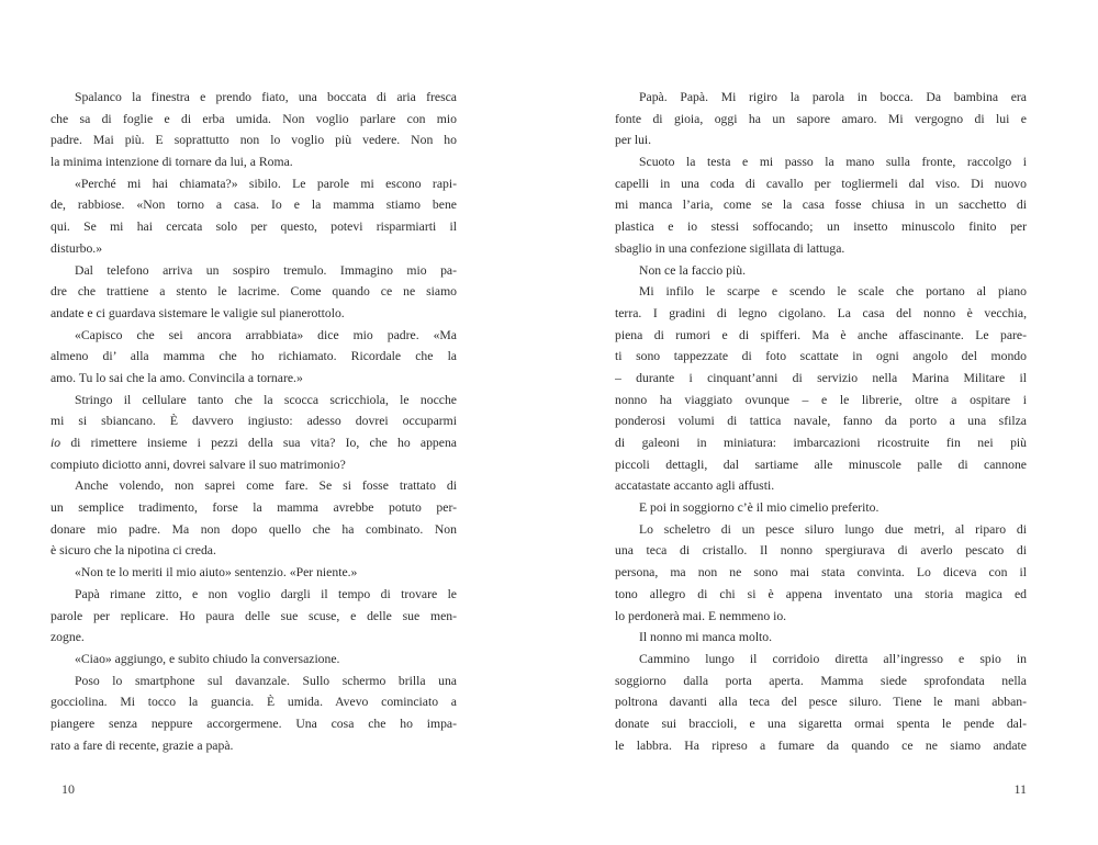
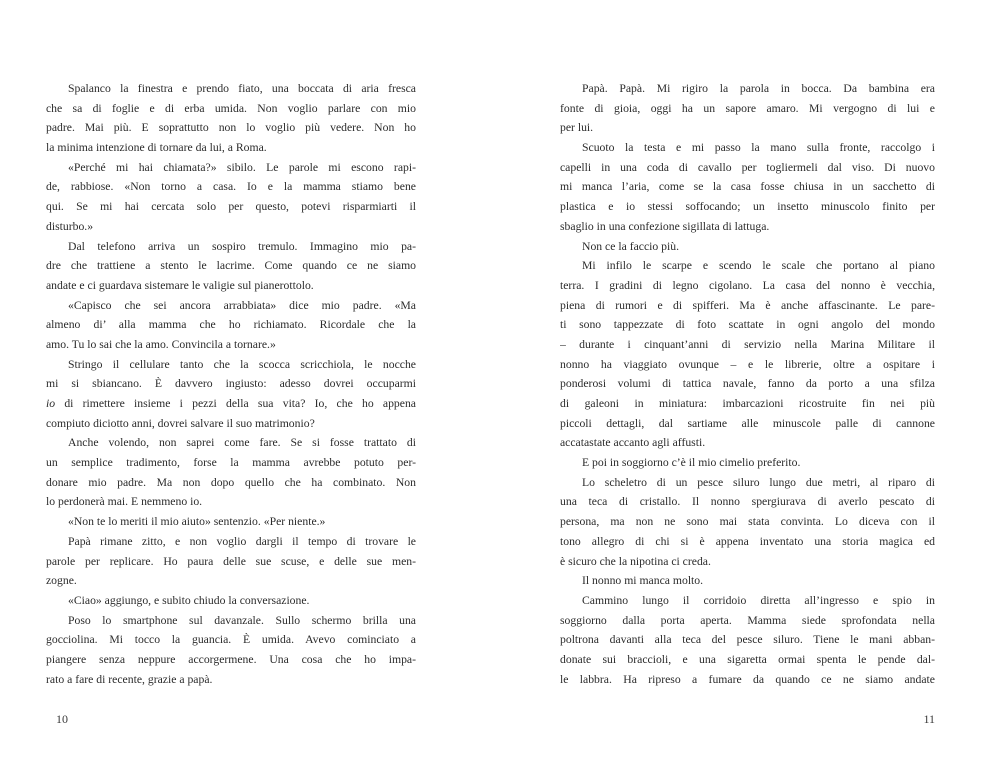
  Spalanco la finestra e prendo fiato, una boccata di aria fresca
  che sa di foglie e di erba umida. Non voglio parlare con mio
  padre. Mai più. E soprattutto non lo voglio più vedere. Non ho
  la minima intenzione di tornare da lui, a Roma.
  «Perché mi hai chiamata?» sibilo. Le parole mi escono rapi-
  de, rabbiose. «Non torno a casa. Io e la mamma stiamo bene
  qui. Se mi hai cercata solo per questo, potevi risparmiarti il
  disturbo.»
  Dal telefono arriva un sospiro tremulo. Immagino mio pa-
  dre che trattiene a stento le lacrime. Come quando ce ne siamo
  andate e ci guardava sistemare le valigie sul pianerottolo.
  «Capisco che sei ancora arrabbiata» dice mio padre. «Ma
  almeno di’ alla mamma che ho richiamato. Ricordale che la
  amo. Tu lo sai che la amo. Convincila a tornare.»
  Stringo il cellulare tanto che la scocca scricchiola, le nocche
  mi si sbiancano. È davvero ingiusto: adesso dovrei occuparmi
  io di rimettere insieme i pezzi della sua vita? Io, che ho appena
  compiuto diciotto anni, dovrei salvare il suo matrimonio?
  Anche volendo, non saprei come fare. Se si fosse trattato di
  un semplice tradimento, forse la mamma avrebbe potuto per-
  donare mio padre. Ma non dopo quello che ha combinato. Non
- è sicuro che la nipotina ci creda.
+ lo perdonerà mai. E nemmeno io.
  «Non te lo meriti il mio aiuto» sentenzio. «Per niente.»
  Papà rimane zitto, e non voglio dargli il tempo di trovare le
  parole per replicare. Ho paura delle sue scuse, e delle sue men-
  zogne.
  «Ciao» aggiungo, e subito chiudo la conversazione.
  Poso lo smartphone sul davanzale. Sullo schermo brilla una
  gocciolina. Mi tocco la guancia. È umida. Avevo cominciato a
  piangere senza neppure accorgermene. Una cosa che ho impa-
  rato a fare di recente, grazie a papà.
  Papà. Papà. Mi rigiro la parola in bocca. Da bambina era
  fonte di gioia, oggi ha un sapore amaro. Mi vergogno di lui e
  per lui.
  Scuoto la testa e mi passo la mano sulla fronte, raccolgo i
  capelli in una coda di cavallo per togliermeli dal viso. Di nuovo
  mi manca l’aria, come se la casa fosse chiusa in un sacchetto di
  plastica e io stessi soffocando; un insetto minuscolo finito per
  sbaglio in una confezione sigillata di lattuga.
  Non ce la faccio più.
  Mi infilo le scarpe e scendo le scale che portano al piano
  terra. I gradini di legno cigolano. La casa del nonno è vecchia,
  piena di rumori e di spifferi. Ma è anche affascinante. Le pare-
  ti sono tappezzate di foto scattate in ogni angolo del mondo
  – durante i cinquant’anni di servizio nella Marina Militare il
  nonno ha viaggiato ovunque – e le librerie, oltre a ospitare i
  ponderosi volumi di tattica navale, fanno da porto a una sfilza
  di galeoni in miniatura: imbarcazioni ricostruite fin nei più
  piccoli dettagli, dal sartiame alle minuscole palle di cannone
  accatastate accanto agli affusti.
  E poi in soggiorno c’è il mio cimelio preferito.
  Lo scheletro di un pesce siluro lungo due metri, al riparo di
  una teca di cristallo. Il nonno spergiurava di averlo pescato di
  persona, ma non ne sono mai stata convinta. Lo diceva con il
  tono allegro di chi si è appena inventato una storia magica ed
- lo perdonerà mai. E nemmeno io.
+ è sicuro che la nipotina ci creda.
  Il nonno mi manca molto.
  Cammino lungo il corridoio diretta all’ingresso e spio in
  soggiorno dalla porta aperta. Mamma siede sprofondata nella
  poltrona davanti alla teca del pesce siluro. Tiene le mani abban-
  donate sui braccioli, e una sigaretta ormai spenta le pende dal-
  le labbra. Ha ripreso a fumare da quando ce ne siamo andate
  10
  11
